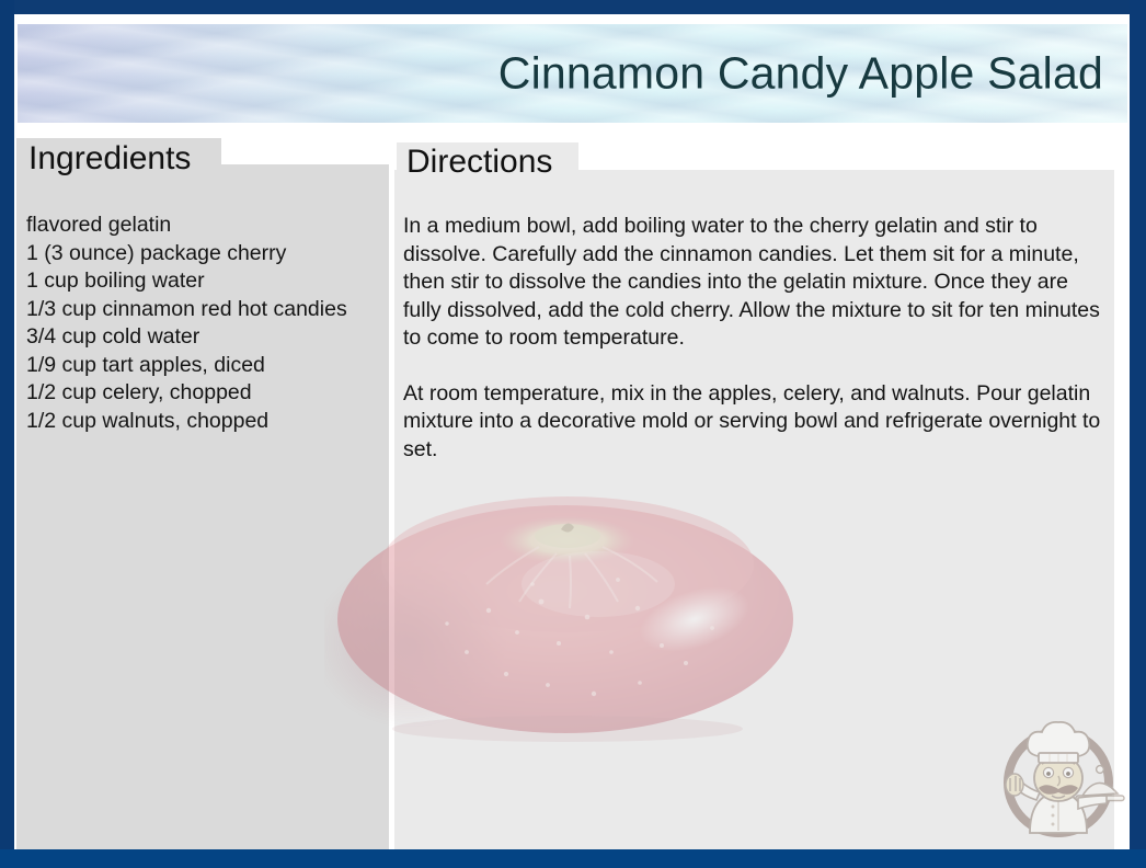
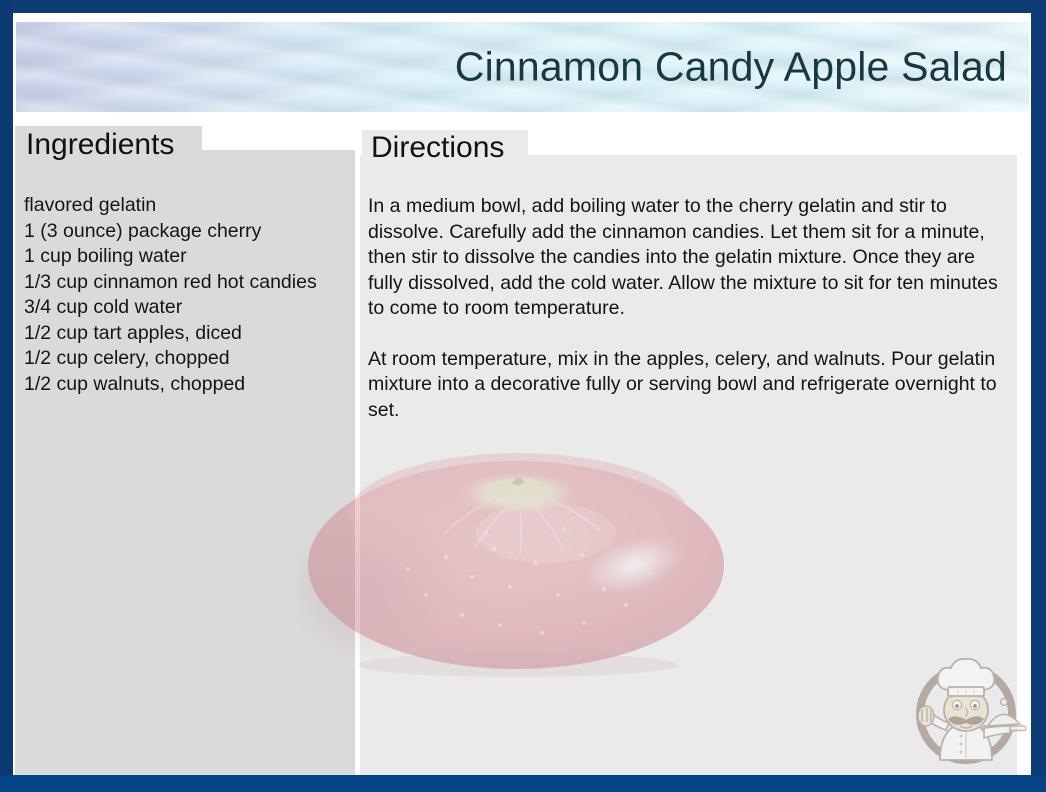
  Cinnamon Candy Apple Salad
  Ingredients
  flavored gelatin
  1 (3 ounce) package cherry
  1 cup boiling water
  1/3 cup cinnamon red hot candies
  3/4 cup cold water
- 1/9 cup tart apples, diced
+ 1/2 cup tart apples, diced
  1/2 cup celery, chopped
  1/2 cup walnuts, chopped
  Directions
- In a medium bowl, add boiling water to the cherry gelatin and stir to dissolve. Carefully add the cinnamon candies. Let them sit for a minute, then stir to dissolve the candies into the gelatin mixture. Once they are fully dissolved, add the cold cherry. Allow the mixture to sit for ten minutes to come to room temperature.
+ In a medium bowl, add boiling water to the cherry gelatin and stir to dissolve. Carefully add the cinnamon candies. Let them sit for a minute, then stir to dissolve the candies into the gelatin mixture. Once they are fully dissolved, add the cold water. Allow the mixture to sit for ten minutes to come to room temperature.
- At room temperature, mix in the apples, celery, and walnuts. Pour gelatin mixture into a decorative mold or serving bowl and refrigerate overnight to set.
+ At room temperature, mix in the apples, celery, and walnuts. Pour gelatin mixture into a decorative fully or serving bowl and refrigerate overnight to set.
